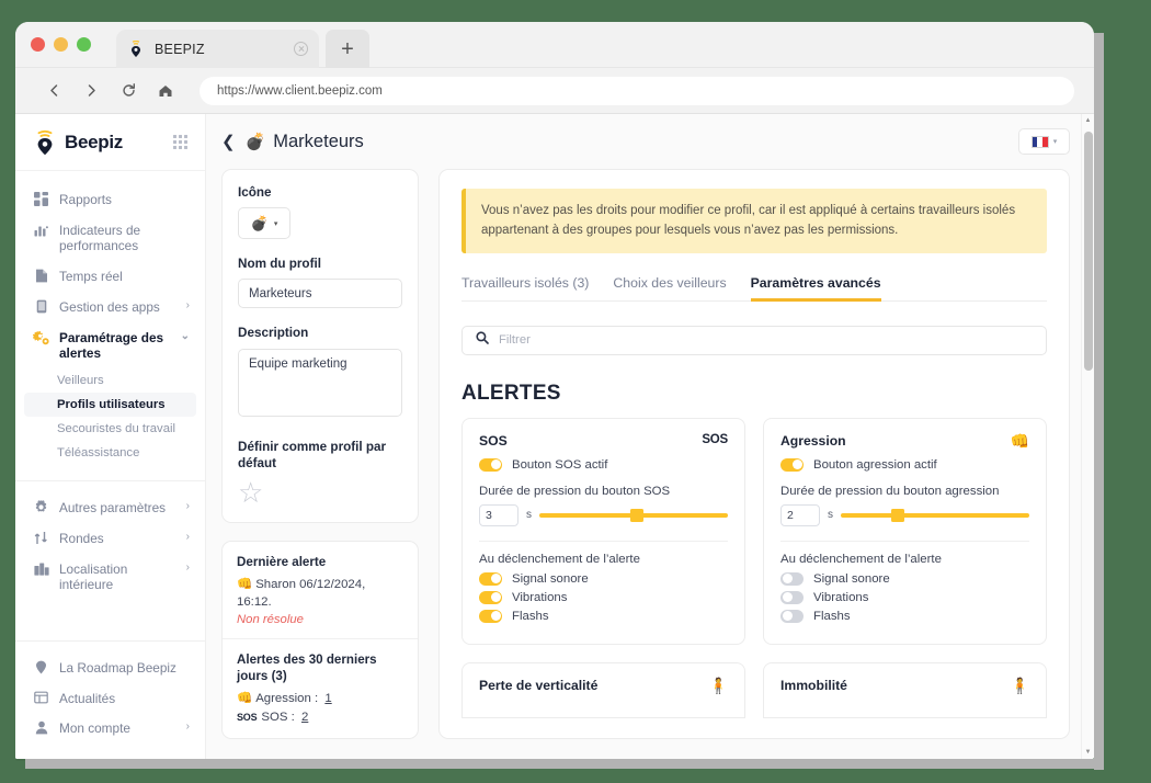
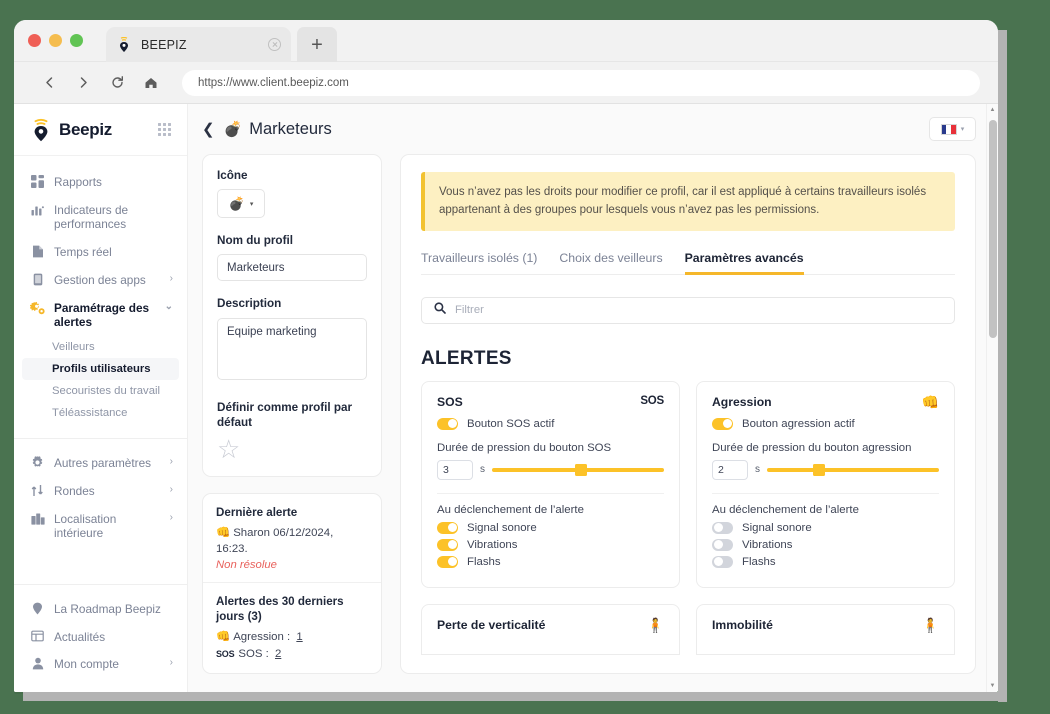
  BEEPIZ
  +
  https://www.client.beepiz.com
  Beepiz
  Rapports
  Indicateurs de performances
  Temps réel
  Gestion des apps
  ›
  Paramétrage des alertes
  ⌄
  Veilleurs
  Profils utilisateurs
  Secouristes du travail
  Téléassistance
  Autres paramètres
  ›
  Rondes
  ›
  Localisation intérieure
  ›
  La Roadmap Beepiz
  Actualités
  Mon compte
  ›
  ❮
  💣
  Marketeurs
  Icône
  💣
  Nom du profil
  Marketeurs
  Description
  Equipe marketing
  Définir comme profil par défaut
  ☆
  Dernière alerte
- 👊 Sharon 06/12/2024, 16:12.
+ 👊 Sharon 06/12/2024, 16:23.
  Non résolue
  Alertes des 30 derniers jours (3)
  👊 Agression : 1
  SOS SOS : 2
  Vous n’avez pas les droits pour modifier ce profil, car il est appliqué à certains travailleurs isolés appartenant à des groupes pour lesquels vous n’avez pas les permissions.
- Travailleurs isolés (3)
+ Travailleurs isolés (1)
  Choix des veilleurs
  Paramètres avancés
  Filtrer
  ALERTES
  SOS
  SOS
  Bouton SOS actif
  Durée de pression du bouton SOS
  3
  s
  Au déclenchement de l’alerte
  Signal sonore
  Vibrations
  Flashs
  Agression
  👊
  Bouton agression actif
  Durée de pression du bouton agression
  2
  s
  Au déclenchement de l’alerte
  Signal sonore
  Vibrations
  Flashs
  Perte de verticalité
  🧍
  Immobilité
  🧍
